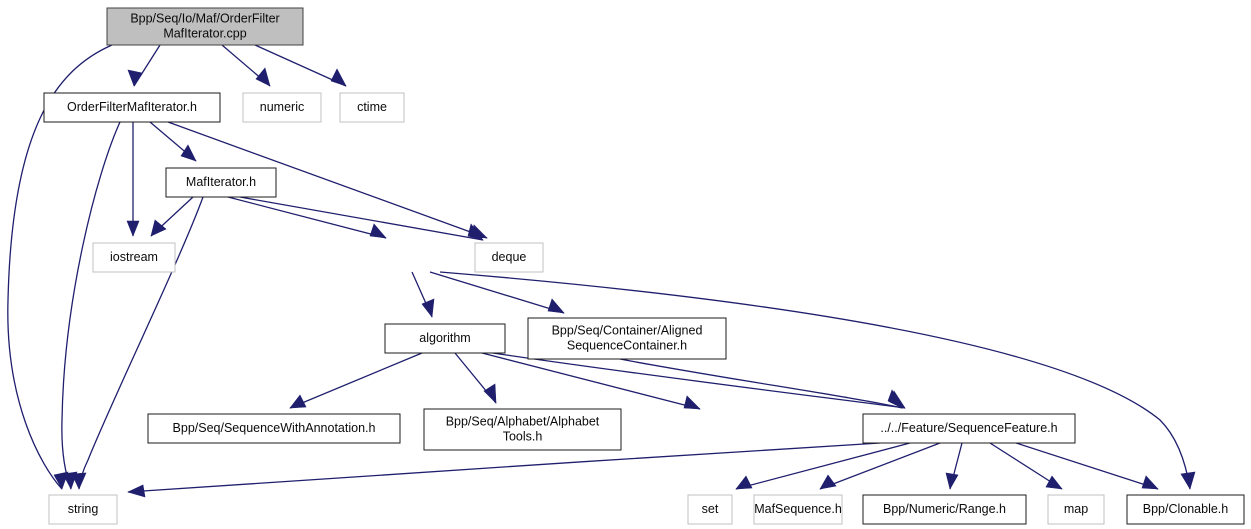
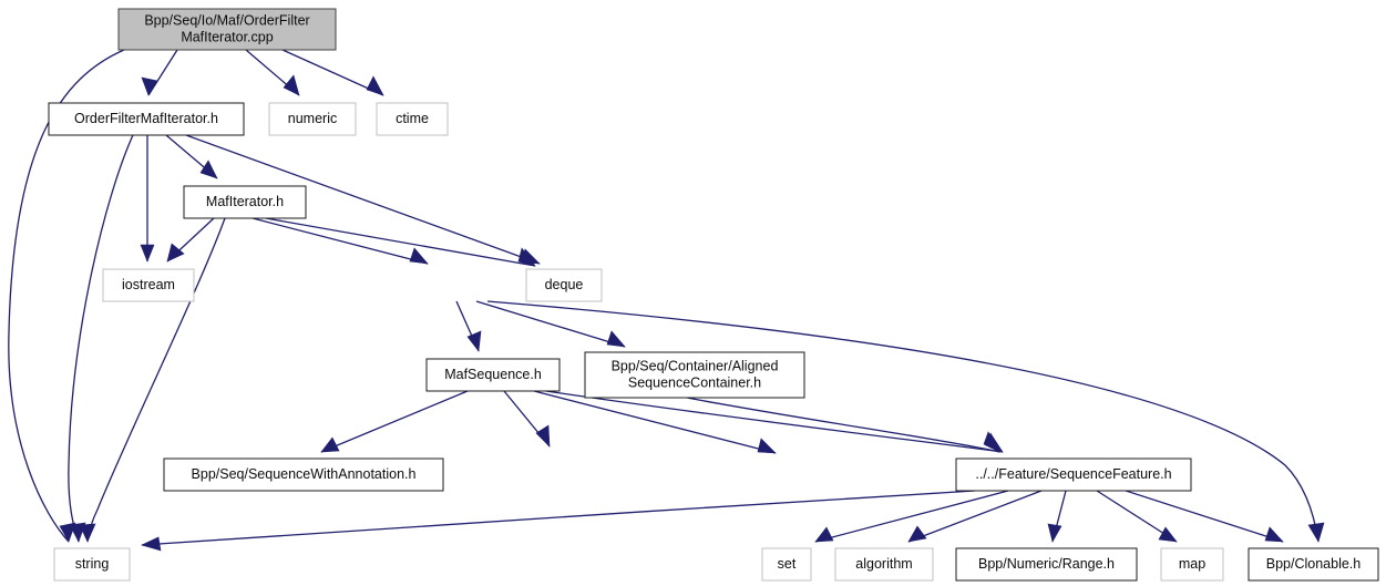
  Bpp/Seq/Io/Maf/OrderFilter
  MafIterator.cpp
  OrderFilterMafIterator.h
  numeric
  ctime
  MafIterator.h
  iostream
  deque
- algorithm
+ MafSequence.h
  Bpp/Seq/Container/Aligned
  SequenceContainer.h
  Bpp/Seq/SequenceWithAnnotation.h
- Bpp/Seq/Alphabet/Alphabet
- Tools.h
  ../../Feature/SequenceFeature.h
  string
  set
- MafSequence.h
+ algorithm
  Bpp/Numeric/Range.h
  map
  Bpp/Clonable.h
